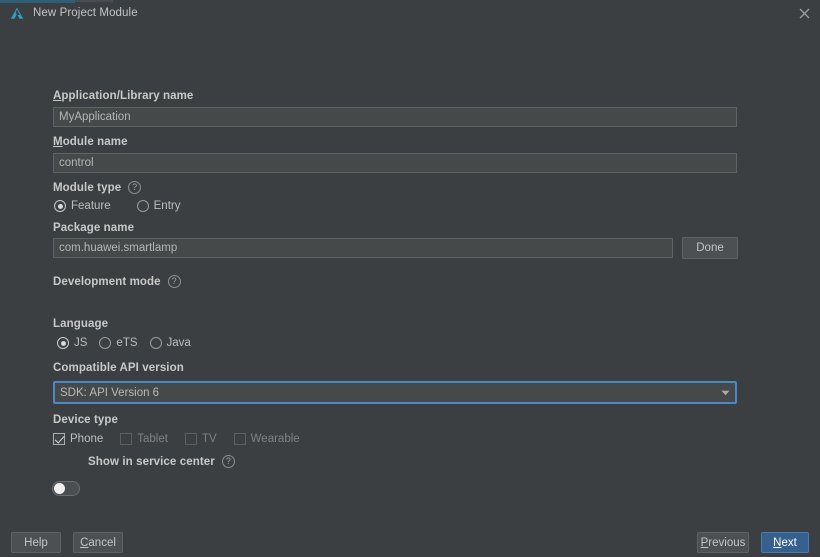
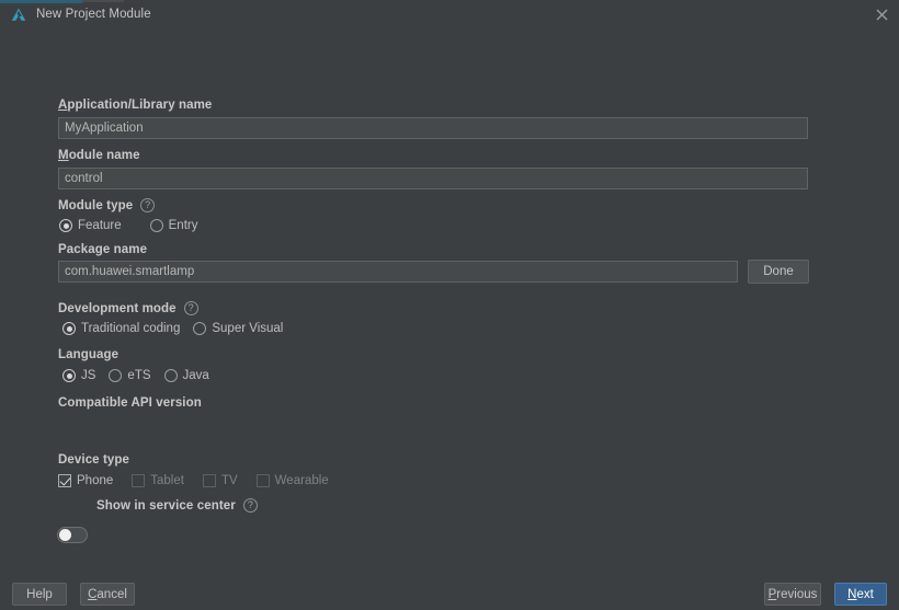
  New Project Module
  Application/Library name
  MyApplication
  Module name
  control
  Module type
  ?
  Feature
  Entry
  Package name
  com.huawei.smartlamp
  Done
  Development mode
  ?
+ Traditional coding
+ Super Visual
  Language
  JS
  eTS
  Java
  Compatible API version
- SDK: API Version 6
  Device type
  Phone
  Tablet
  TV
  Wearable
  Show in service center
  ?
  Help
  C
  ancel
  P
  revious
  N
  ext
